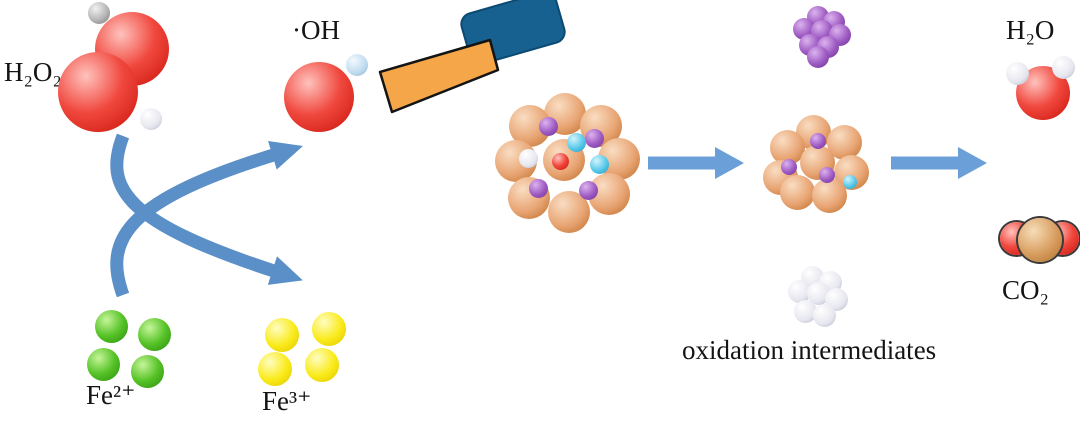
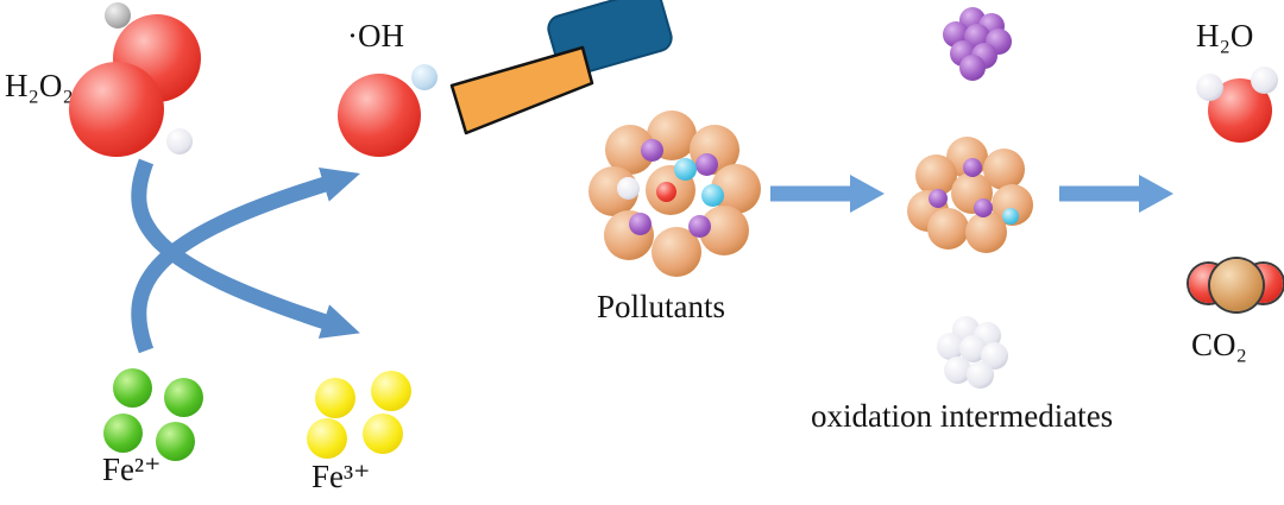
  H₂O₂
  ·OH
  Fe²⁺
  Fe³⁺
+ Pollutants
  oxidation intermediates
  H₂O
  CO₂
